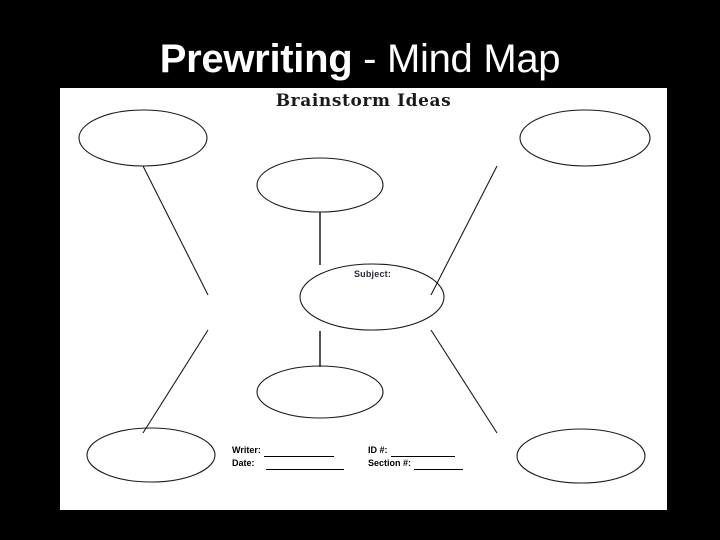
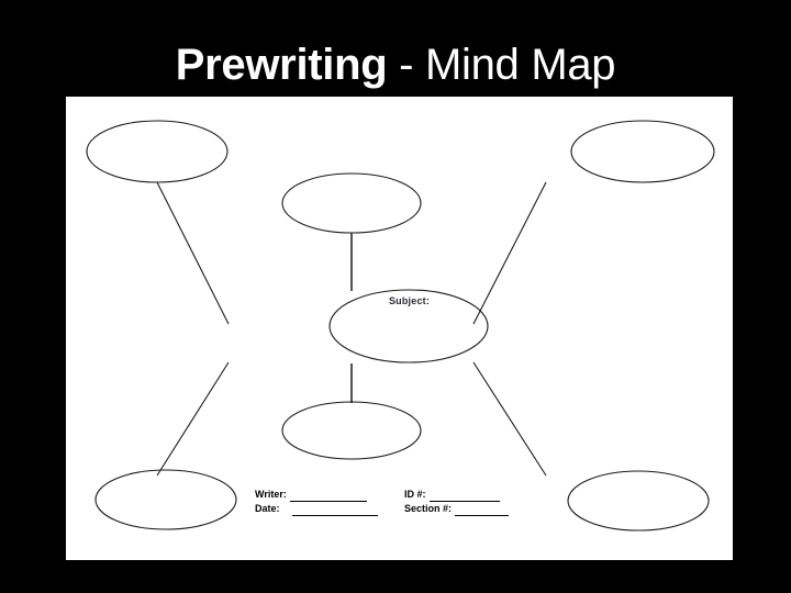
  Prewriting - Mind Map
- Brainstorm Ideas
  Subject:
  Writer:
  ID #:
  Date:
  Section #:
